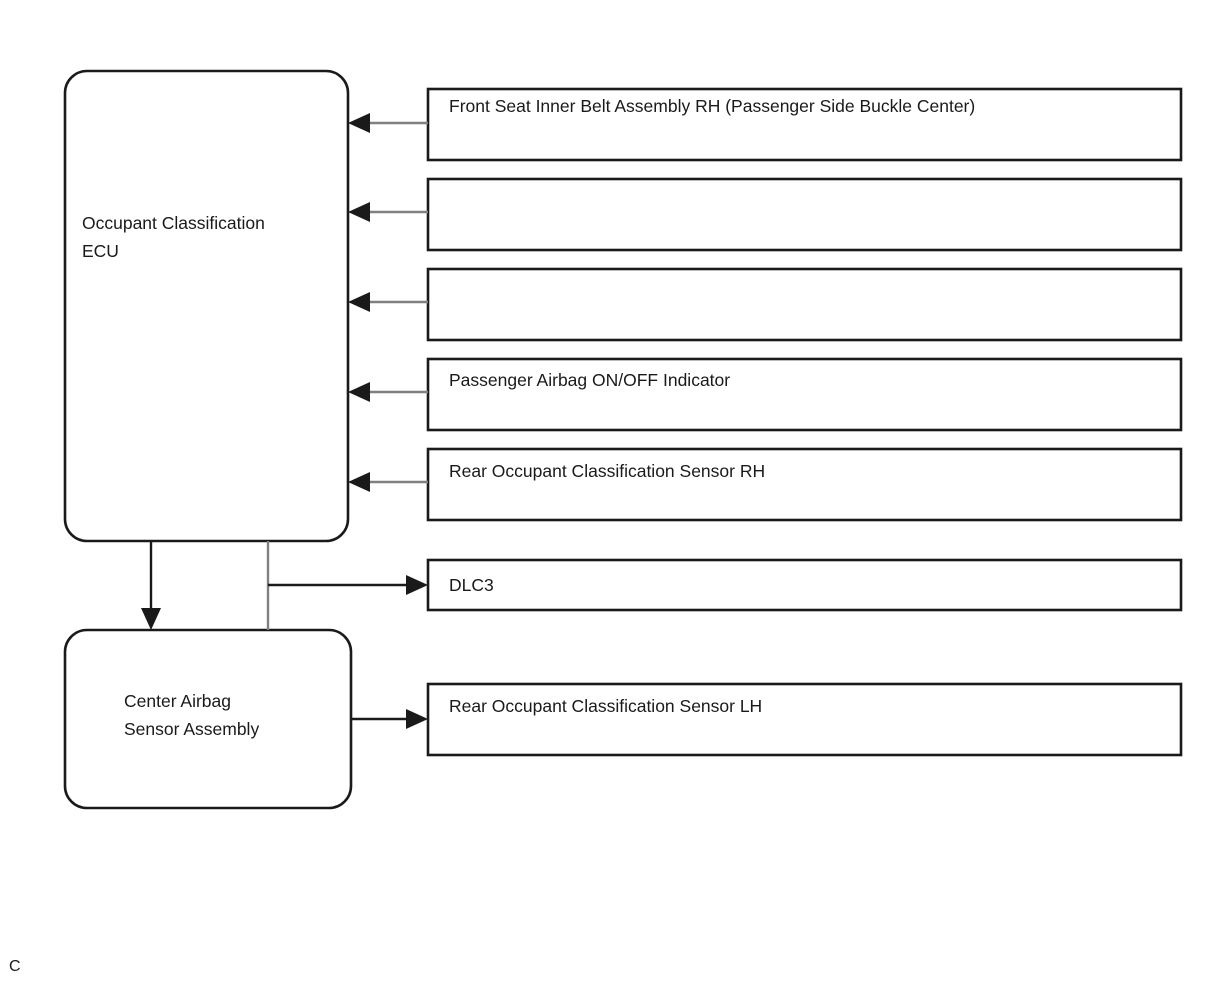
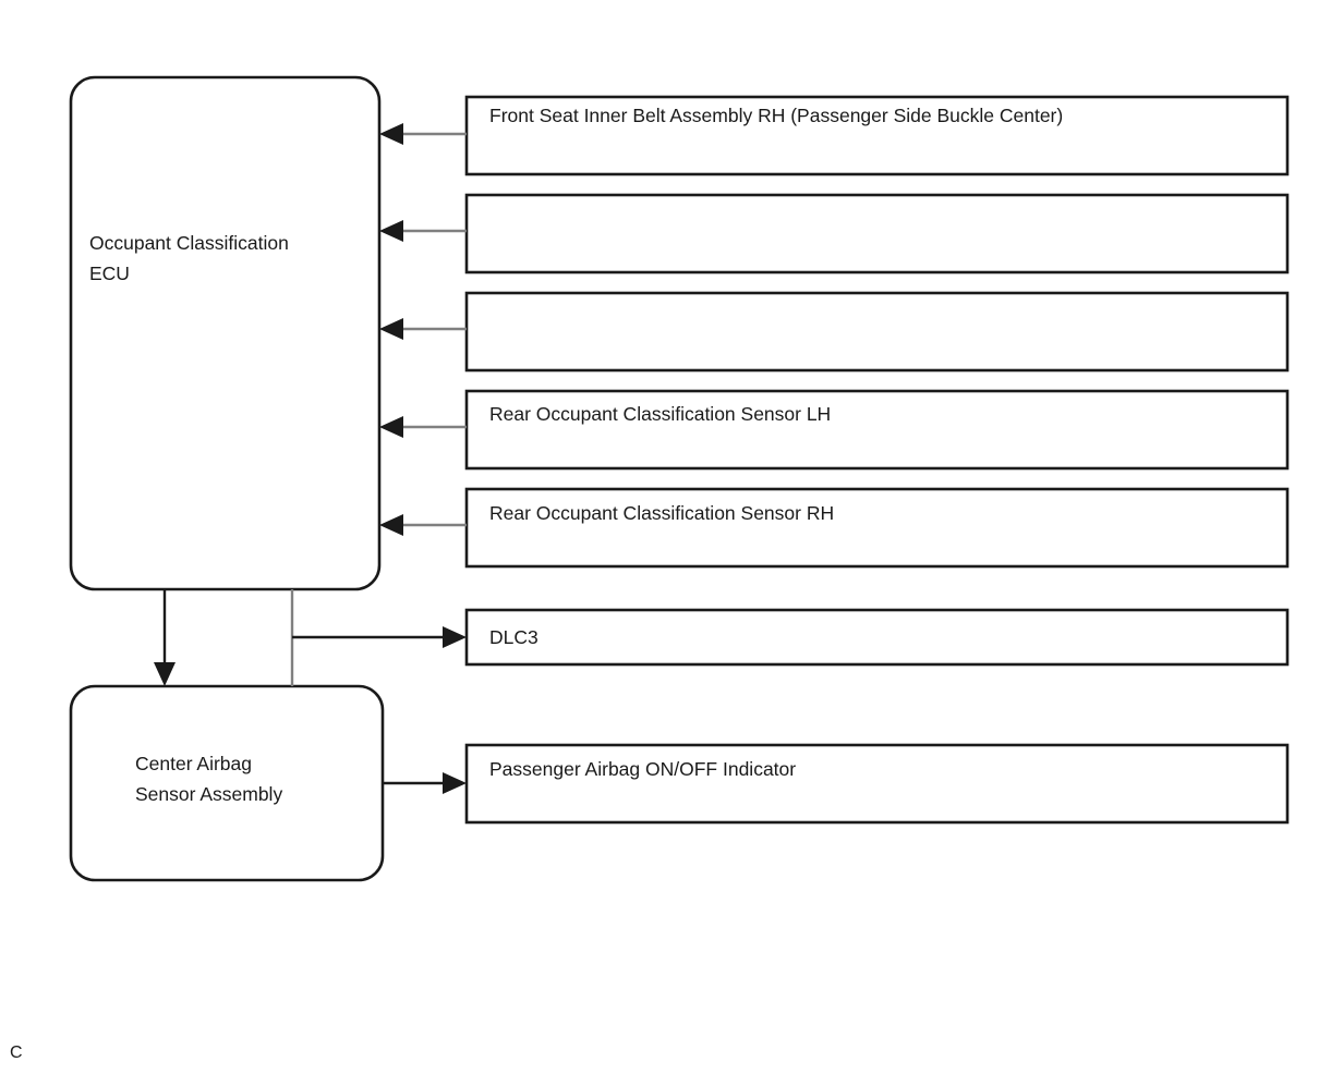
  Occupant Classification
  ECU
  Center Airbag
  Sensor Assembly
  Front Seat Inner Belt Assembly RH (Passenger Side Buckle Center)
- Passenger Airbag ON/OFF Indicator
+ Rear Occupant Classification Sensor LH
  Rear Occupant Classification Sensor RH
  DLC3
- Rear Occupant Classification Sensor LH
+ Passenger Airbag ON/OFF Indicator
  C
